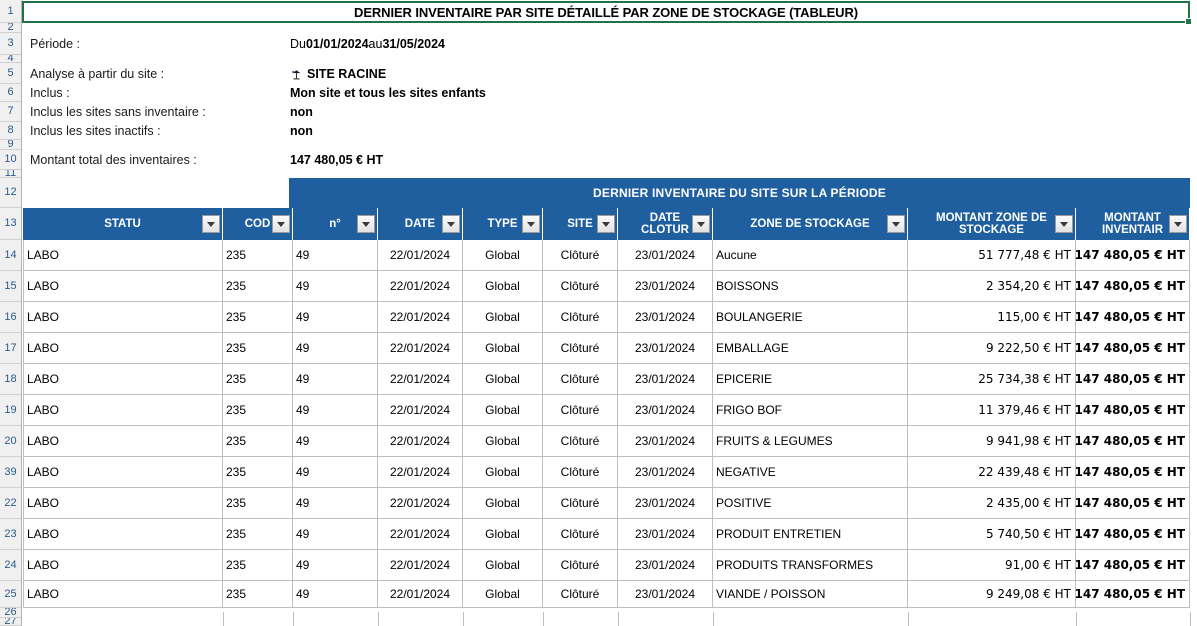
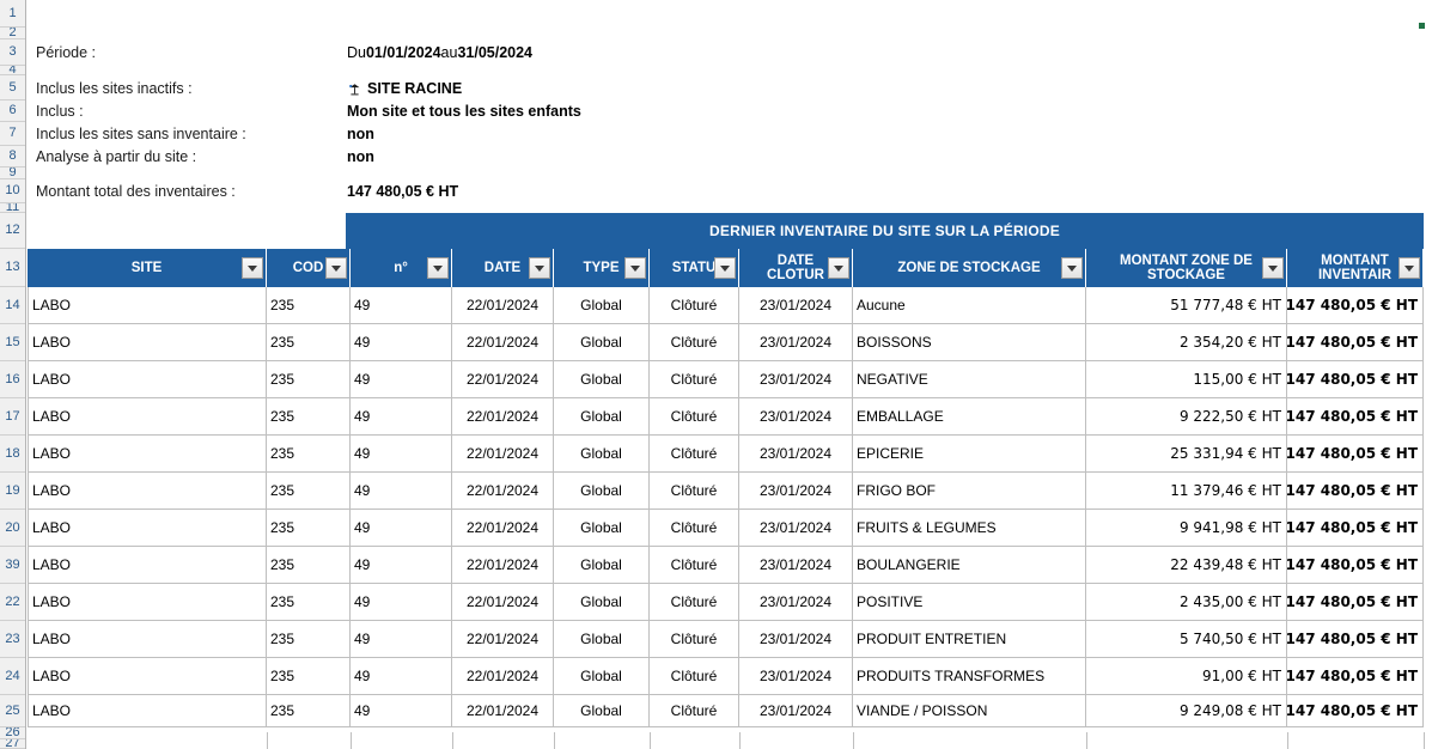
  1
  2
  3
  4
  5
  6
  7
  8
  9
  10
  11
  12
  13
  14
  15
  16
  17
  18
  19
  20
  39
  22
  23
  24
  25
  26
  27
- DERNIER INVENTAIRE PAR SITE DÉTAILLÉ PAR ZONE DE STOCKAGE (TABLEUR)
  Période :
  Du
  01/01/2024
  au
  31/05/2024
- Analyse à partir du site :
+ Inclus les sites inactifs :
  SITE RACINE
  Inclus :
  Mon site et tous les sites enfants
  Inclus les sites sans inventaire :
  non
- Inclus les sites inactifs :
+ Analyse à partir du site :
  non
  Montant total des inventaires :
  147 480,05 € HT
  DERNIER INVENTAIRE DU SITE SUR LA PÉRIODE
- STATU
+ SITE
  COD
  n°
  DATE
  TYPE
- SITE
+ STATU
  DATE
  CLOTUR
  ZONE DE STOCKAGE
  MONTANT ZONE DE
  STOCKAGE
  MONTANT
  INVENTAIR
  LABO
  235
  49
  22/01/2024
  Global
  Clôturé
  23/01/2024
  Aucune
  51 777,48 € HT
  147 480,05 € HT
  LABO
  235
  49
  22/01/2024
  Global
  Clôturé
  23/01/2024
  BOISSONS
  2 354,20 € HT
  147 480,05 € HT
  LABO
  235
  49
  22/01/2024
  Global
  Clôturé
  23/01/2024
- BOULANGERIE
+ NEGATIVE
  115,00 € HT
  147 480,05 € HT
  LABO
  235
  49
  22/01/2024
  Global
  Clôturé
  23/01/2024
  EMBALLAGE
  9 222,50 € HT
  147 480,05 € HT
  LABO
  235
  49
  22/01/2024
  Global
  Clôturé
  23/01/2024
  EPICERIE
- 25 734,38 € HT
+ 25 331,94 € HT
  147 480,05 € HT
  LABO
  235
  49
  22/01/2024
  Global
  Clôturé
  23/01/2024
  FRIGO BOF
  11 379,46 € HT
  147 480,05 € HT
  LABO
  235
  49
  22/01/2024
  Global
  Clôturé
  23/01/2024
  FRUITS & LEGUMES
  9 941,98 € HT
  147 480,05 € HT
  LABO
  235
  49
  22/01/2024
  Global
  Clôturé
  23/01/2024
- NEGATIVE
+ BOULANGERIE
  22 439,48 € HT
  147 480,05 € HT
  LABO
  235
  49
  22/01/2024
  Global
  Clôturé
  23/01/2024
  POSITIVE
  2 435,00 € HT
  147 480,05 € HT
  LABO
  235
  49
  22/01/2024
  Global
  Clôturé
  23/01/2024
  PRODUIT ENTRETIEN
  5 740,50 € HT
  147 480,05 € HT
  LABO
  235
  49
  22/01/2024
  Global
  Clôturé
  23/01/2024
  PRODUITS TRANSFORMES
  91,00 € HT
  147 480,05 € HT
  LABO
  235
  49
  22/01/2024
  Global
  Clôturé
  23/01/2024
  VIANDE / POISSON
  9 249,08 € HT
  147 480,05 € HT
